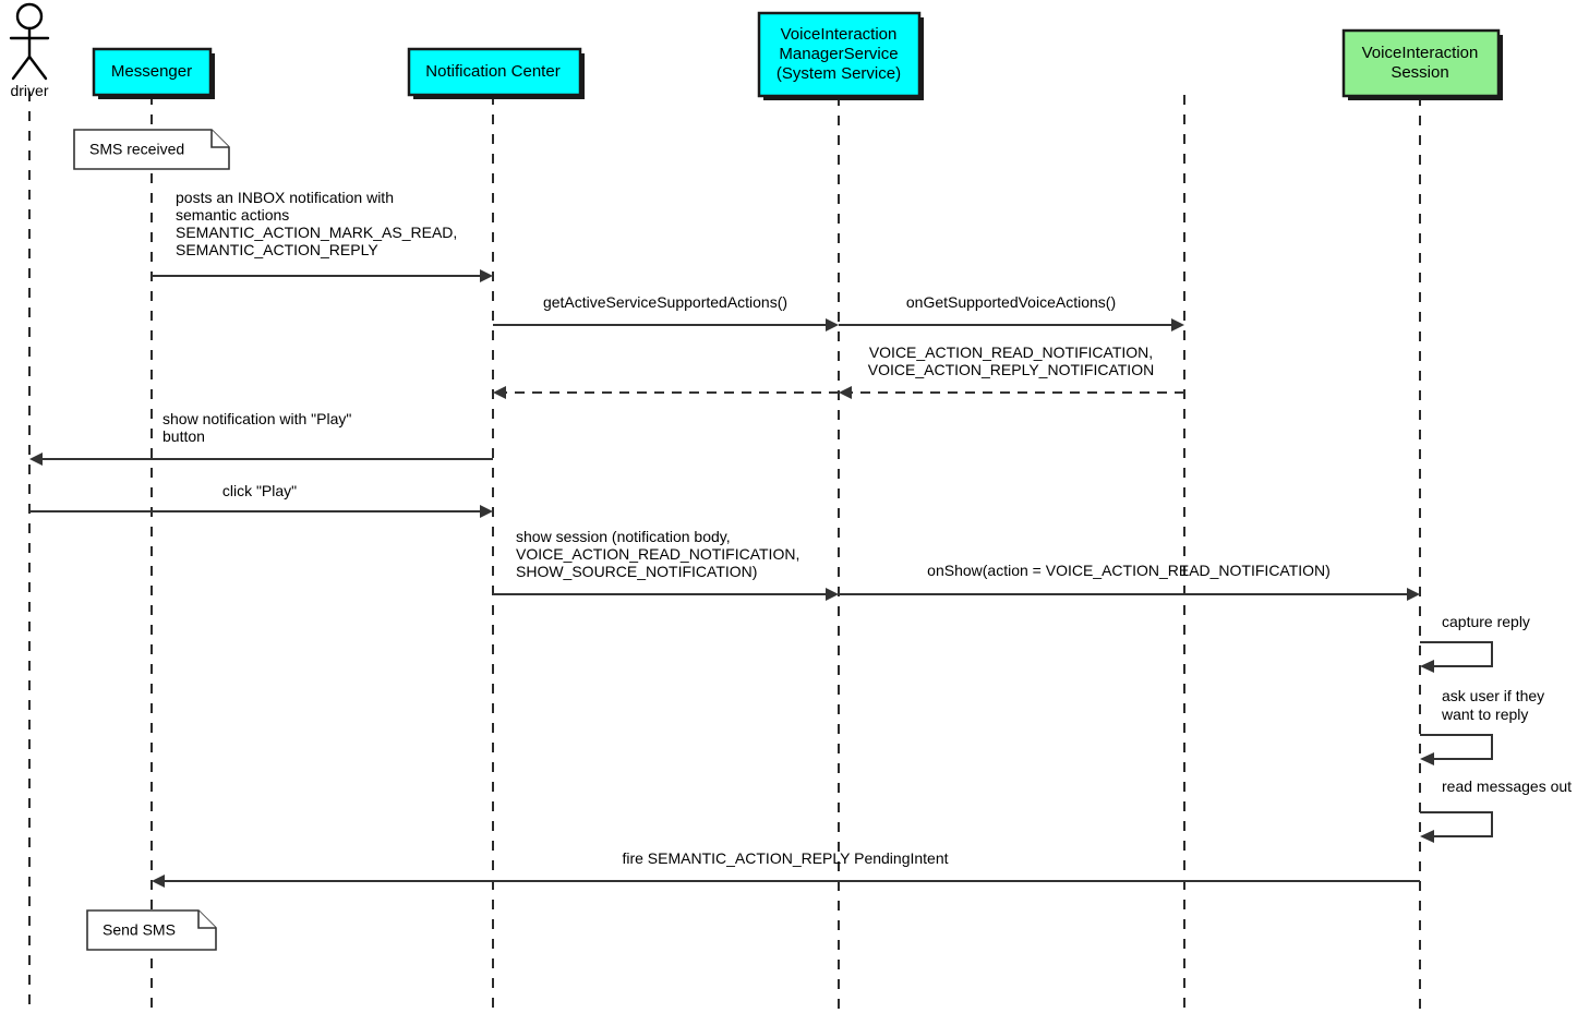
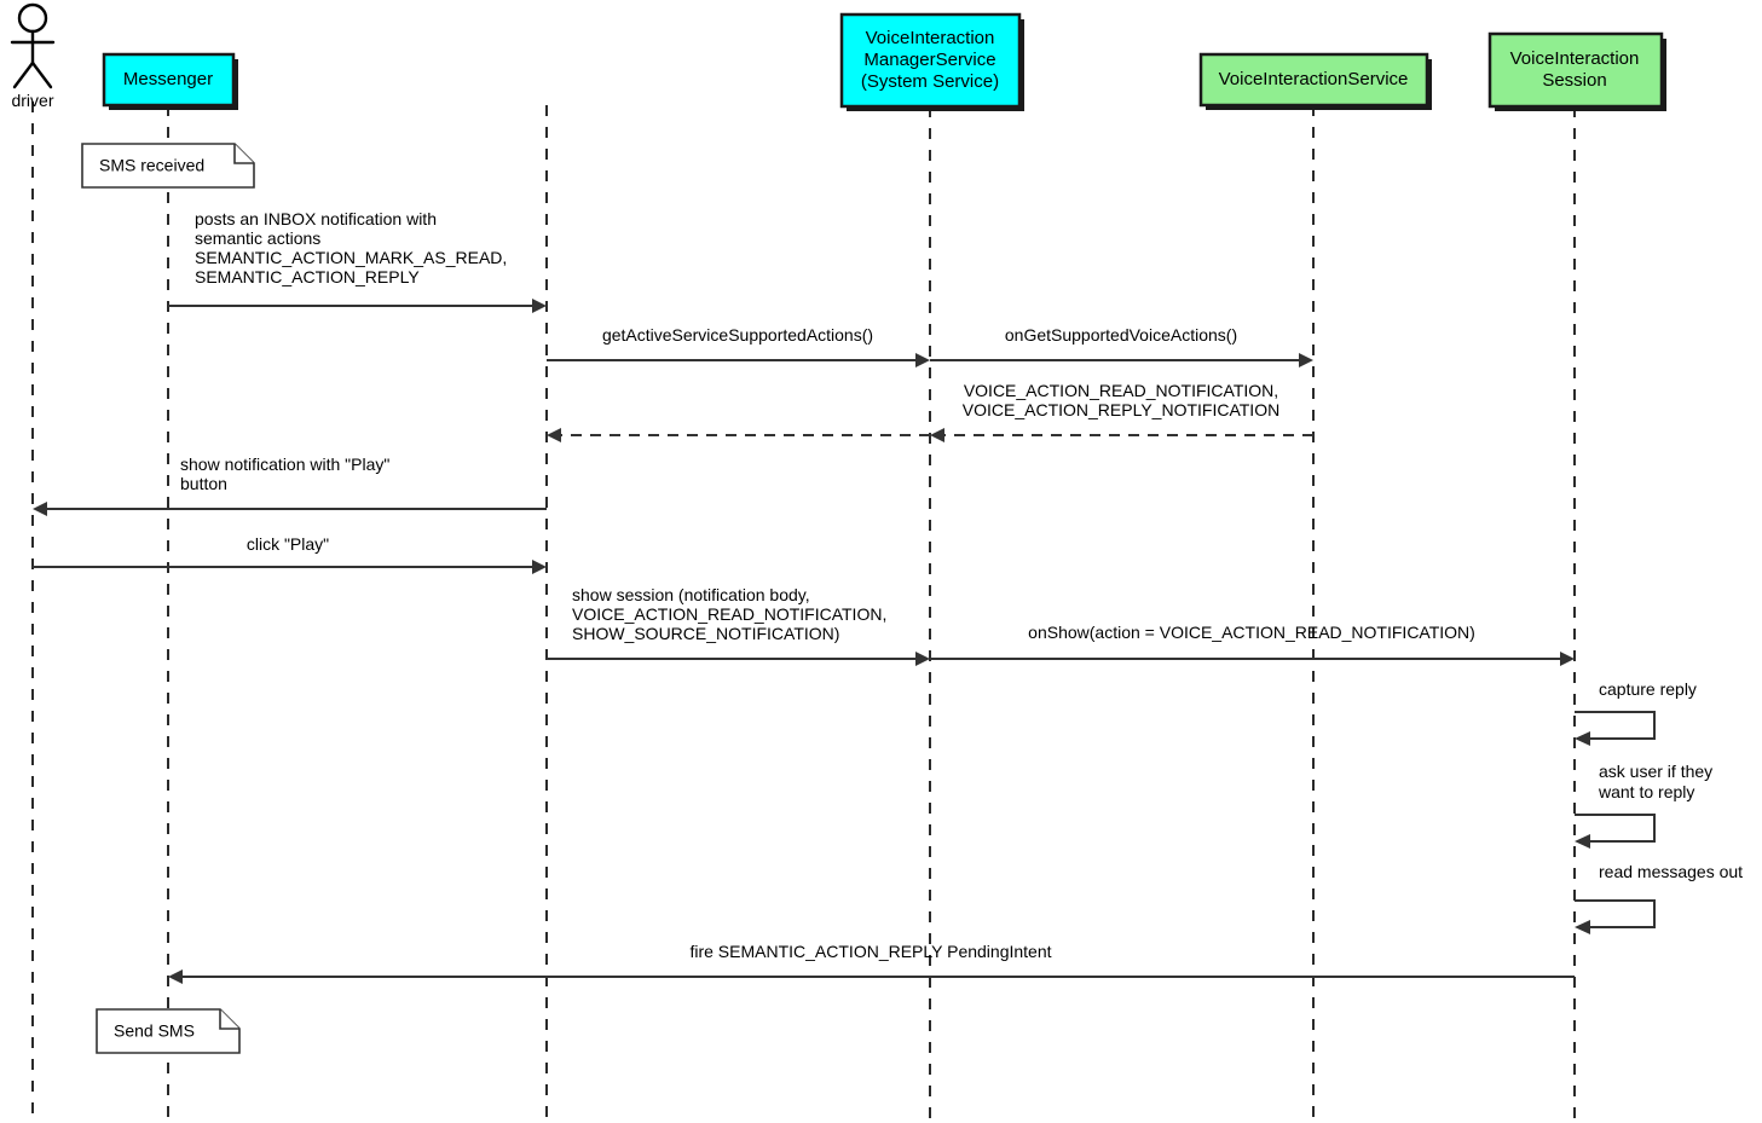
  Messenger
- Notification Center
  VoiceInteraction
  ManagerService
  (System Service)
+ VoiceInteractionService
  VoiceInteraction
  Session
  driver
  posts an INBOX notification with
  semantic actions
  SEMANTIC_ACTION_MARK_AS_READ,
  SEMANTIC_ACTION_REPLY
  getActiveServiceSupportedActions()
  onGetSupportedVoiceActions()
  VOICE_ACTION_READ_NOTIFICATION,
  VOICE_ACTION_REPLY_NOTIFICATION
  show notification with "Play"
  button
  click "Play"
  show session (notification body,
  VOICE_ACTION_READ_NOTIFICATION,
  SHOW_SOURCE_NOTIFICATION)
  onShow(action = VOICE_ACTION_READ_NOTIFICATION)
  fire SEMANTIC_ACTION_REPLY PendingIntent
  capture reply
  ask user if they
  want to reply
  read messages out
  SMS received
  Send SMS
